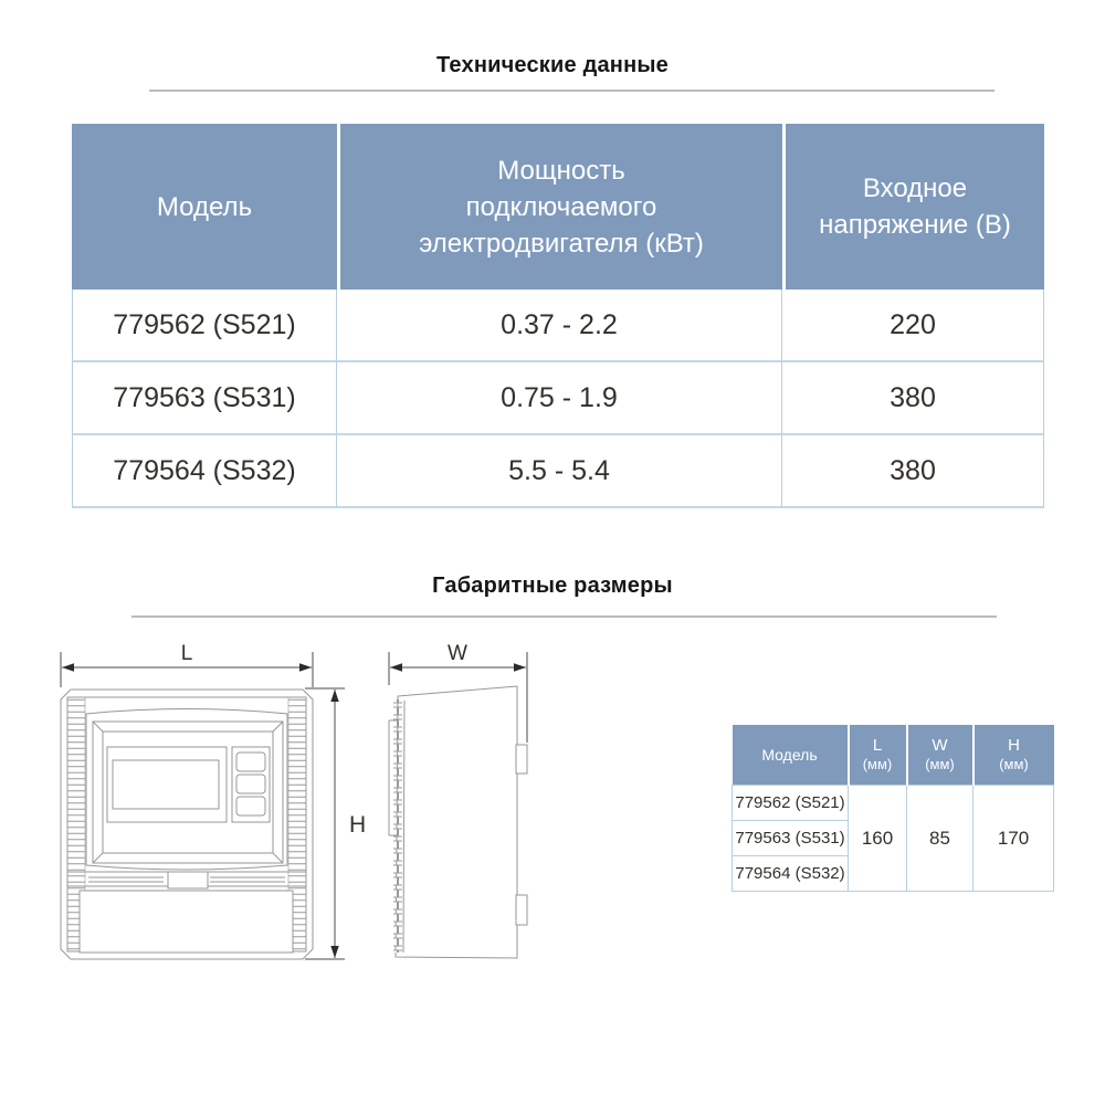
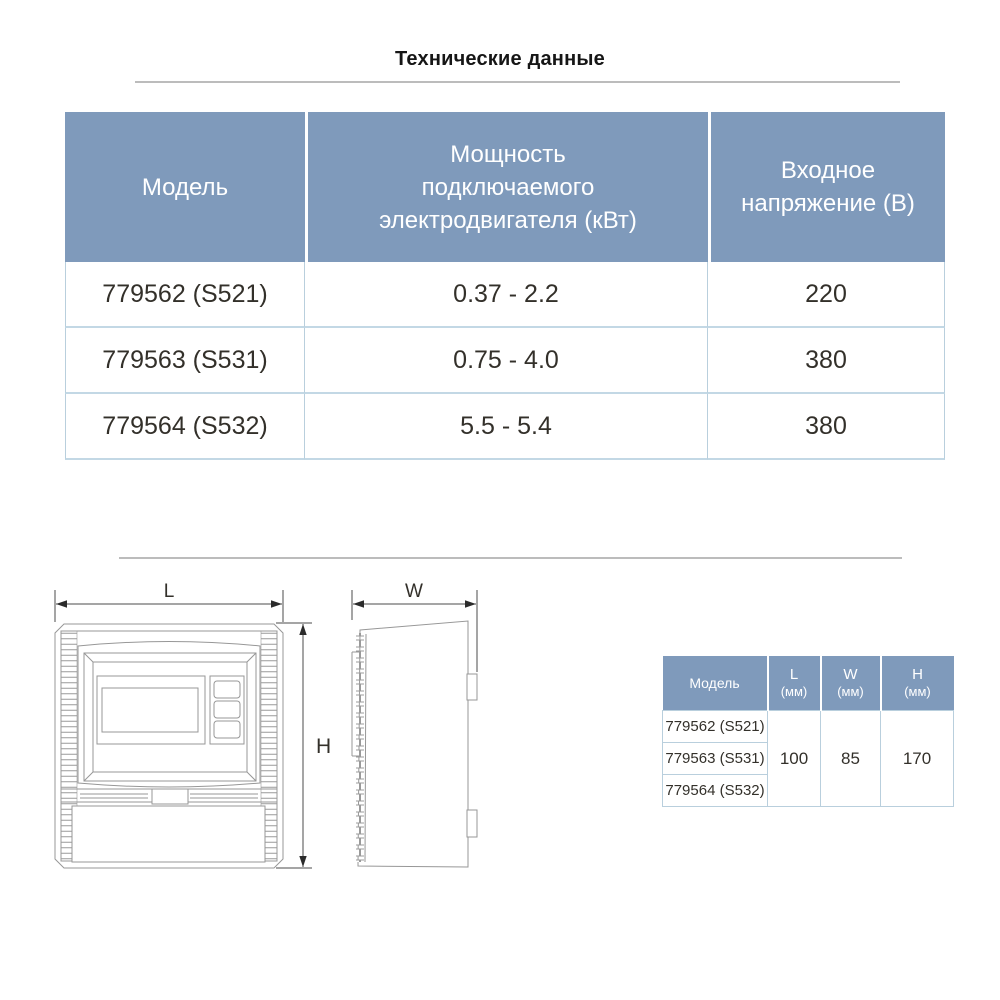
  Технические данные
  Модель	Мощность подключаемого электродвигателя (кВт)	Входное напряжение (В)
  779562 (S521)	0.37 - 2.2	220
- 779563 (S531)	0.75 - 1.9	380
+ 779563 (S531)	0.75 - 4.0	380
  779564 (S532)	5.5 - 5.4	380
- Габаритные размеры
  L
  H
  W
  Модель	L (мм)	W (мм)	H (мм)
- 779562 (S521)	160	85	170
+ 779562 (S521)	100	85	170
  779563 (S531)
  779564 (S532)
